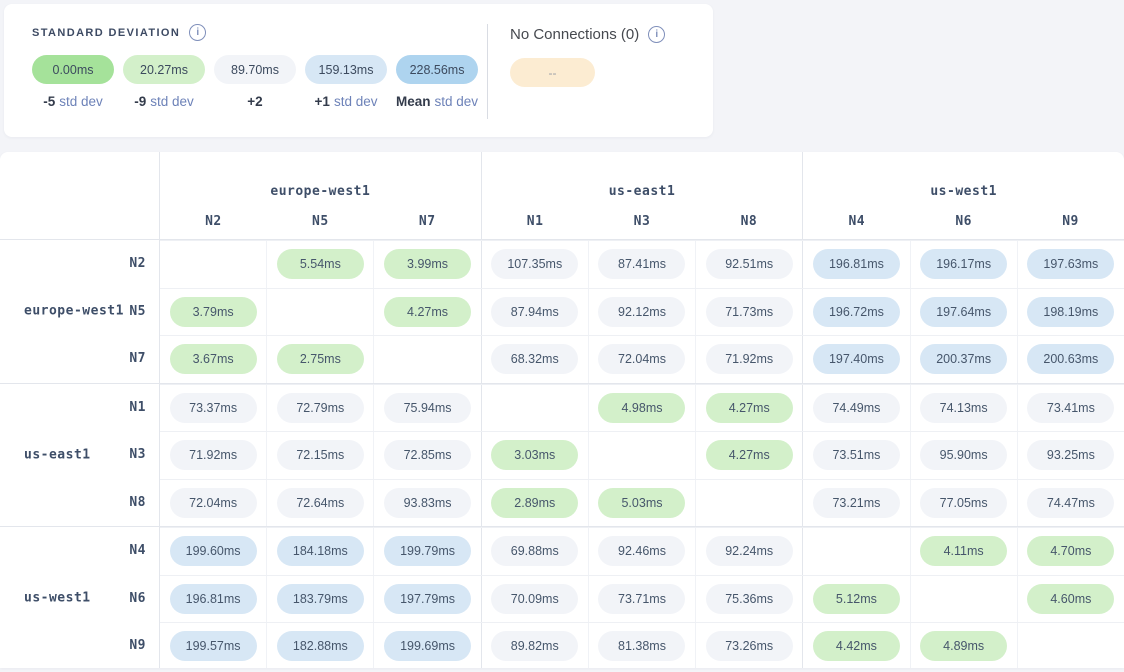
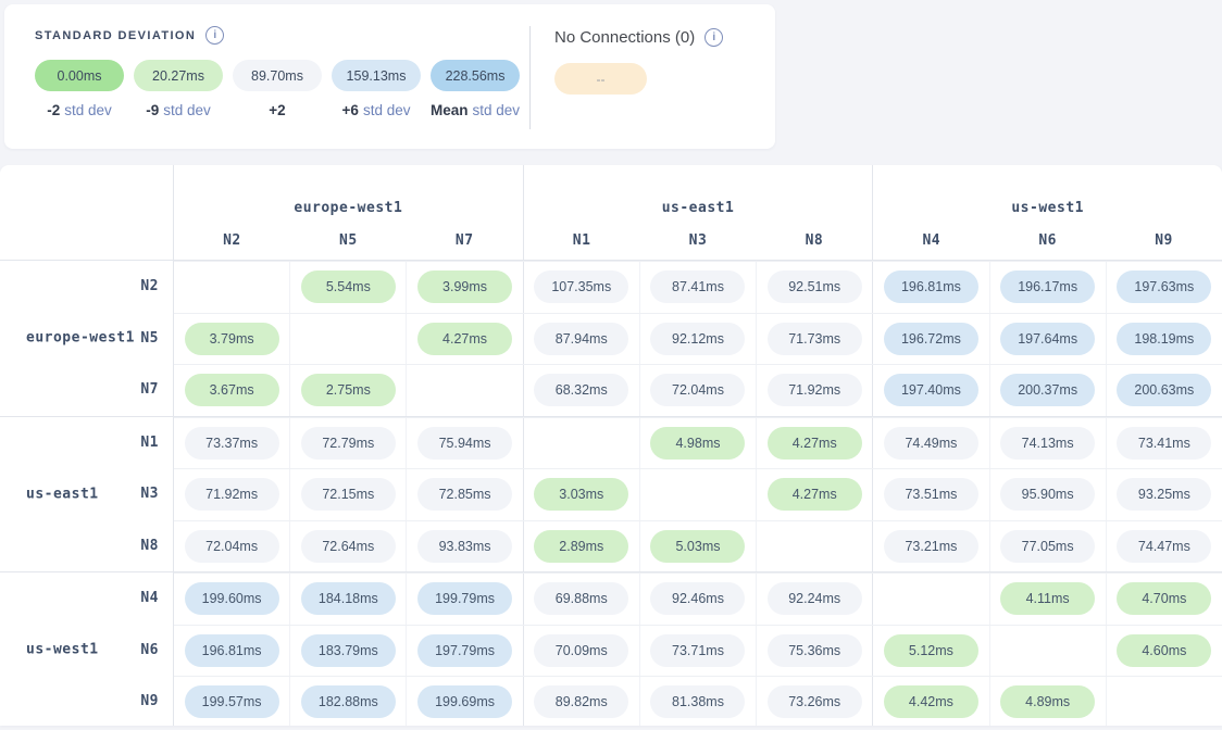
  STANDARD DEVIATION
  i
  0.00ms
- -5 std dev
+ -2 std dev
  20.27ms
  -9 std dev
  89.70ms
  +2
  159.13ms
- +1 std dev
+ +6 std dev
  228.56ms
  Mean std dev
  No Connections (0)
  i
  --
  europe-west1
  N2
  N5
  N7
  us-east1
  N1
  N3
  N8
  us-west1
  N4
  N6
  N9
  europe-west1
  N2
  5.54ms
  3.99ms
  107.35ms
  87.41ms
  92.51ms
  196.81ms
  196.17ms
  197.63ms
  N5
  3.79ms
  4.27ms
  87.94ms
  92.12ms
  71.73ms
  196.72ms
  197.64ms
  198.19ms
  N7
  3.67ms
  2.75ms
  68.32ms
  72.04ms
  71.92ms
  197.40ms
  200.37ms
  200.63ms
  us-east1
  N1
  73.37ms
  72.79ms
  75.94ms
  4.98ms
  4.27ms
  74.49ms
  74.13ms
  73.41ms
  N3
  71.92ms
  72.15ms
  72.85ms
  3.03ms
  4.27ms
  73.51ms
  95.90ms
  93.25ms
  N8
  72.04ms
  72.64ms
  93.83ms
  2.89ms
  5.03ms
  73.21ms
  77.05ms
  74.47ms
  us-west1
  N4
  199.60ms
  184.18ms
  199.79ms
  69.88ms
  92.46ms
  92.24ms
  4.11ms
  4.70ms
  N6
  196.81ms
  183.79ms
  197.79ms
  70.09ms
  73.71ms
  75.36ms
  5.12ms
  4.60ms
  N9
  199.57ms
  182.88ms
  199.69ms
  89.82ms
  81.38ms
  73.26ms
  4.42ms
  4.89ms
